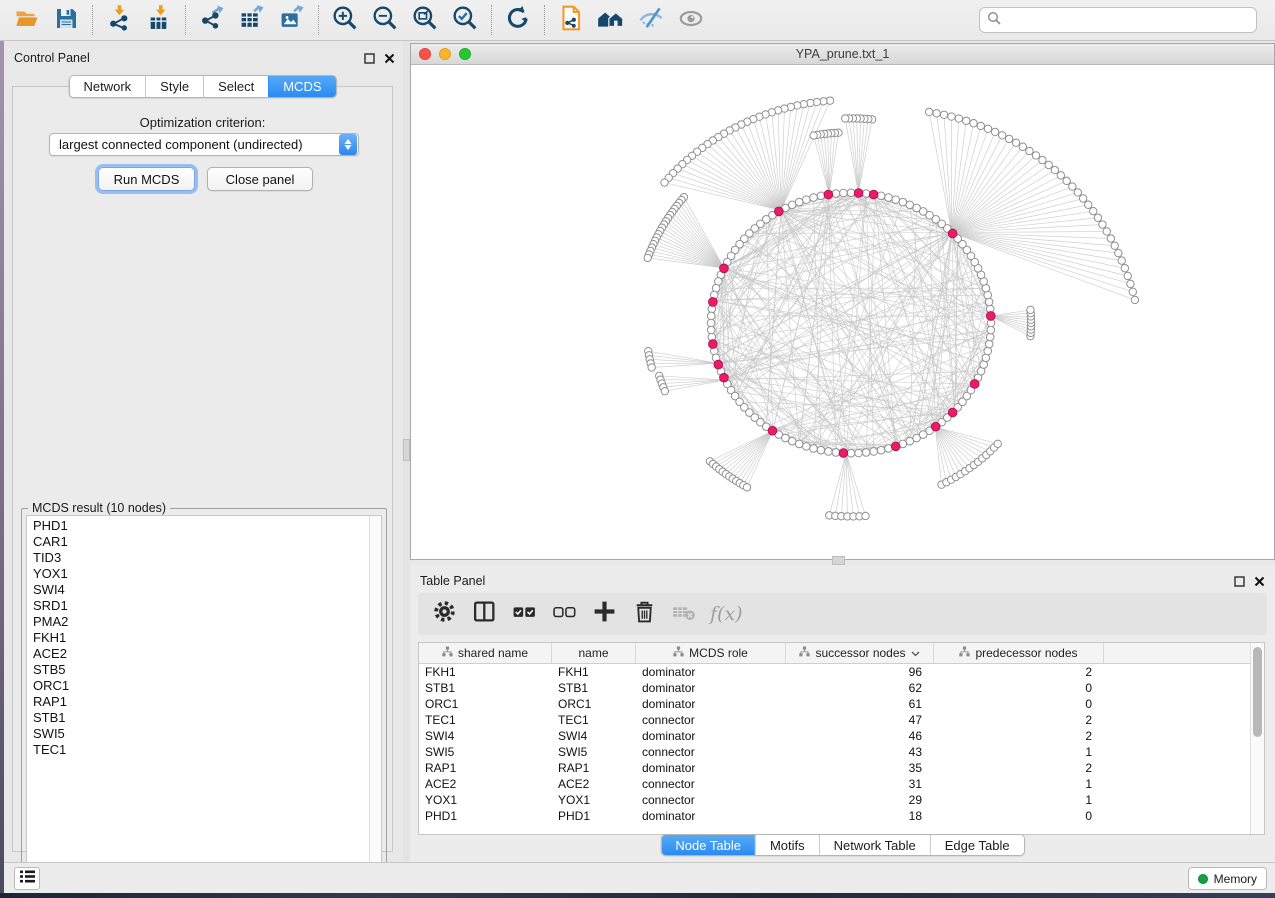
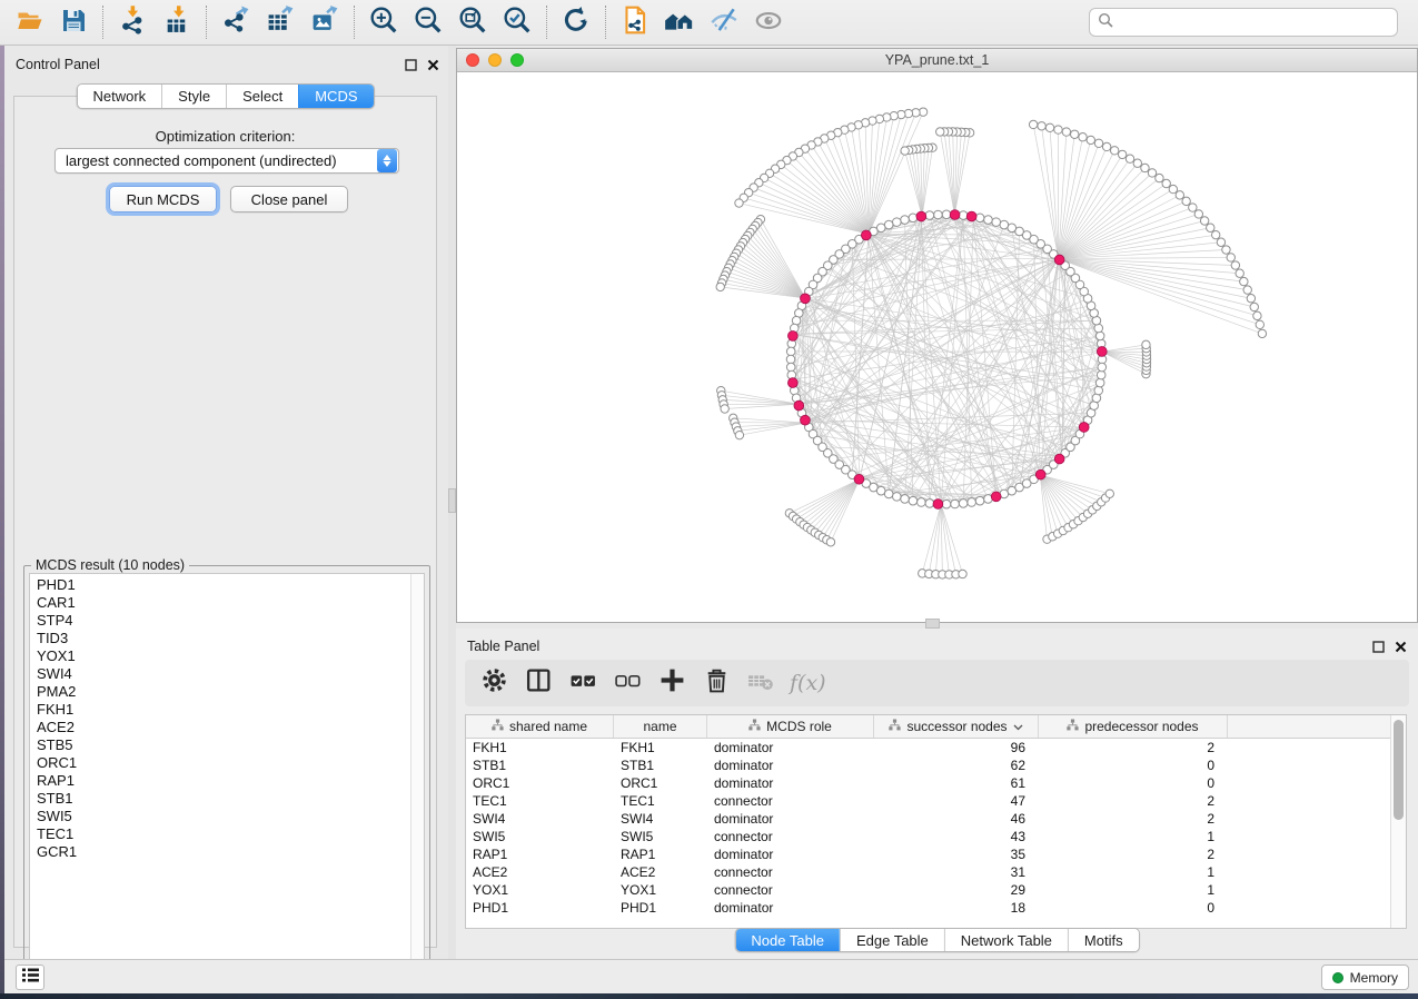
  Control Panel
  Network
  Style
  Select
  MCDS
  Optimization criterion:
  largest connected component (undirected)
  Run MCDS
  Close panel
  MCDS result (10 nodes)
  PHD1
  CAR1
+ STP4
  TID3
  YOX1
  SWI4
- SRD1
  PMA2
  FKH1
  ACE2
  STB5
  ORC1
  RAP1
  STB1
  SWI5
  TEC1
+ GCR1
  YPA_prune.txt_1
  Table Panel
  f(x)
  shared name
  name
  MCDS role
  successor nodes
  predecessor nodes
  FKH1
  FKH1
  dominator
  96
  2
  STB1
  STB1
  dominator
  62
  0
  ORC1
  ORC1
  dominator
  61
  0
  TEC1
  TEC1
  connector
  47
  2
  SWI4
  SWI4
  dominator
  46
  2
  SWI5
  SWI5
  connector
  43
  1
  RAP1
  RAP1
  dominator
  35
  2
  ACE2
  ACE2
  connector
  31
  1
  YOX1
  YOX1
  connector
  29
  1
  PHD1
  PHD1
  dominator
  18
  0
  Node Table
- Motifs
+ Edge Table
  Network Table
- Edge Table
+ Motifs
  Memory
